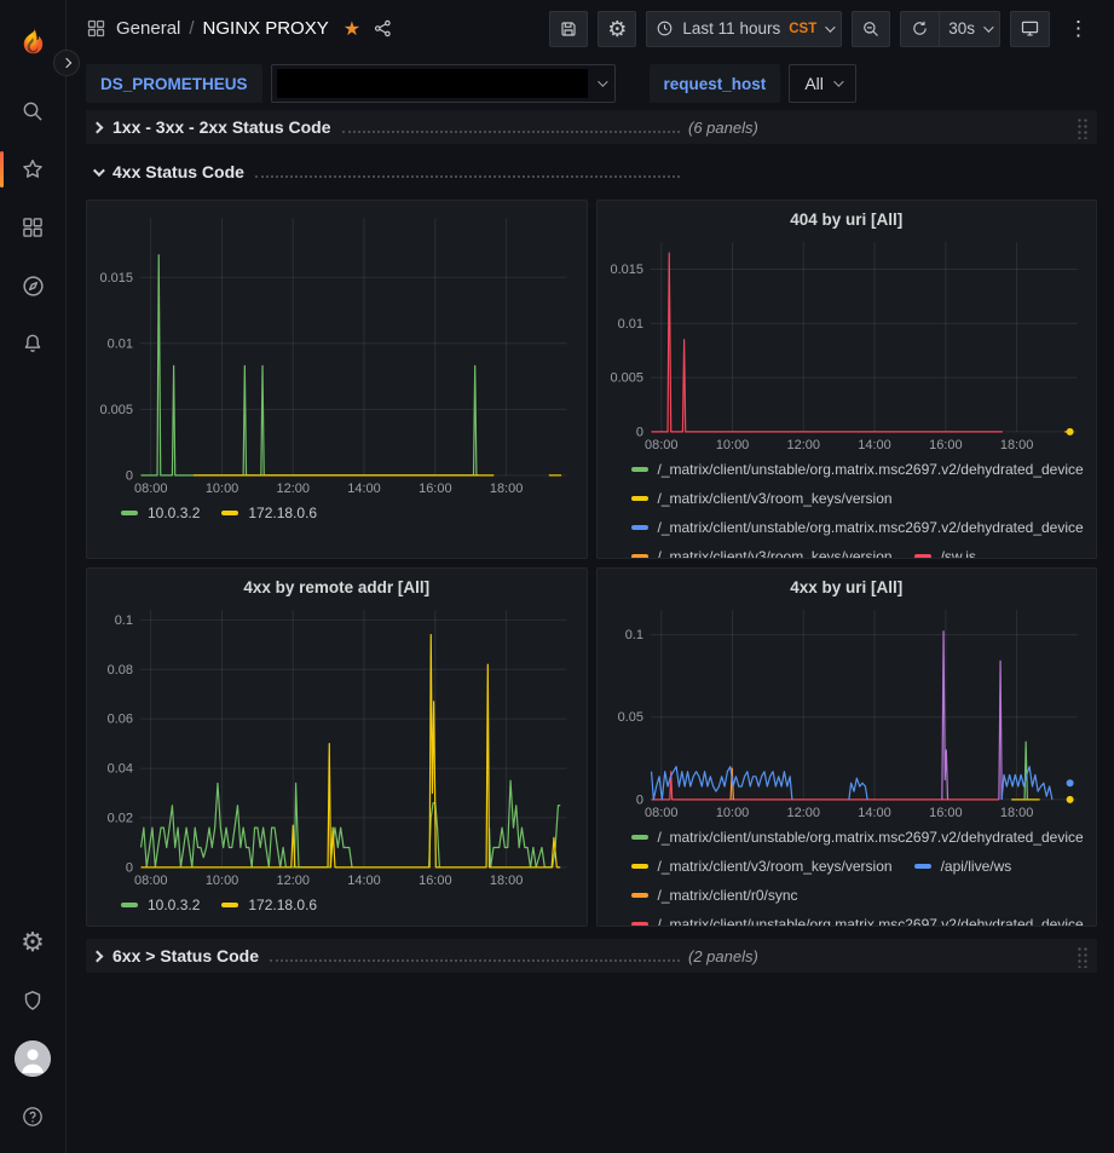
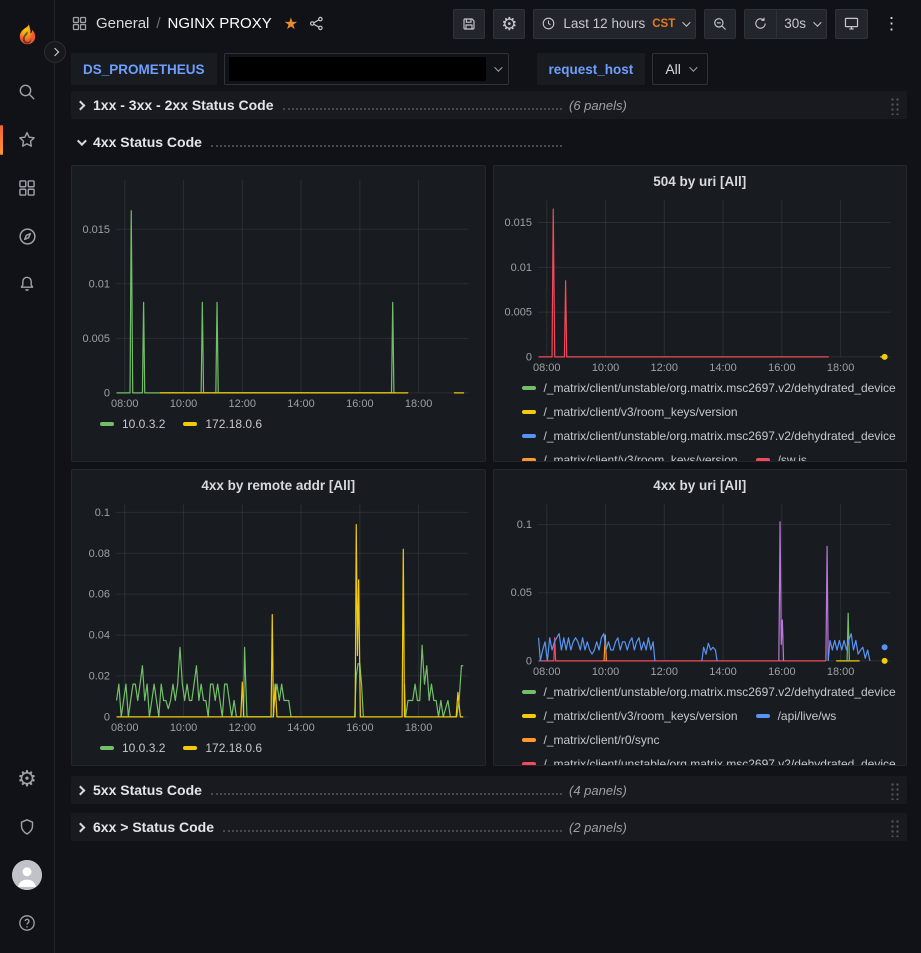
  ⚙
  General
  /
  NGINX PROXY
  ★
  ⚙
- Last 11 hours
+ Last 12 hours
  CST
  30s
  ⋮
  DS_PROMETHEUS
  request_host
  All
  1xx - 3xx - 2xx Status Code
  (6 panels)
  4xx Status Code
  08:00
  10:00
  12:00
  14:00
  16:00
  18:00
  0
  0.005
  0.01
  0.015
  10.0.3.2
  172.18.0.6
- 404 by uri [All]
+ 504 by uri [All]
  08:00
  10:00
  12:00
  14:00
  16:00
  18:00
  0
  0.005
  0.01
  0.015
  /_matrix/client/unstable/org.matrix.msc2697.v2/dehydrated_device
  /_matrix/client/v3/room_keys/version
  /_matrix/client/unstable/org.matrix.msc2697.v2/dehydrated_device
  /_matrix/client/v3/room_keys/version
  /sw.js
  4xx by remote addr [All]
  08:00
  10:00
  12:00
  14:00
  16:00
  18:00
  0
  0.02
  0.04
  0.06
  0.08
  0.1
  10.0.3.2
  172.18.0.6
  4xx by uri [All]
  08:00
  10:00
  12:00
  14:00
  16:00
  18:00
  0
  0.05
  0.1
  /_matrix/client/unstable/org.matrix.msc2697.v2/dehydrated_device
  /_matrix/client/v3/room_keys/version
  /api/live/ws
  /_matrix/client/r0/sync
  /_matrix/client/unstable/org.matrix.msc2697.v2/dehydrated_device
+ 5xx Status Code
+ (4 panels)
  6xx > Status Code
  (2 panels)
